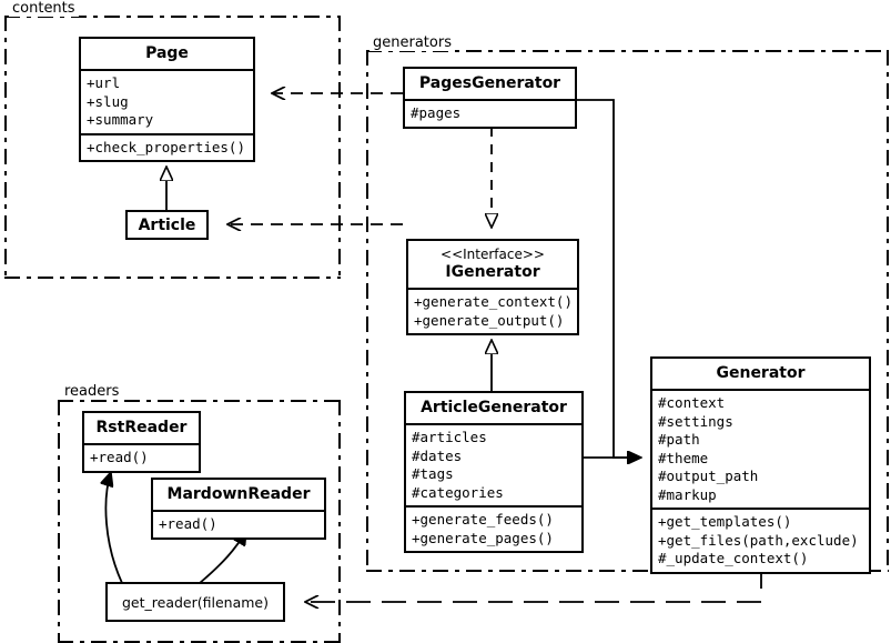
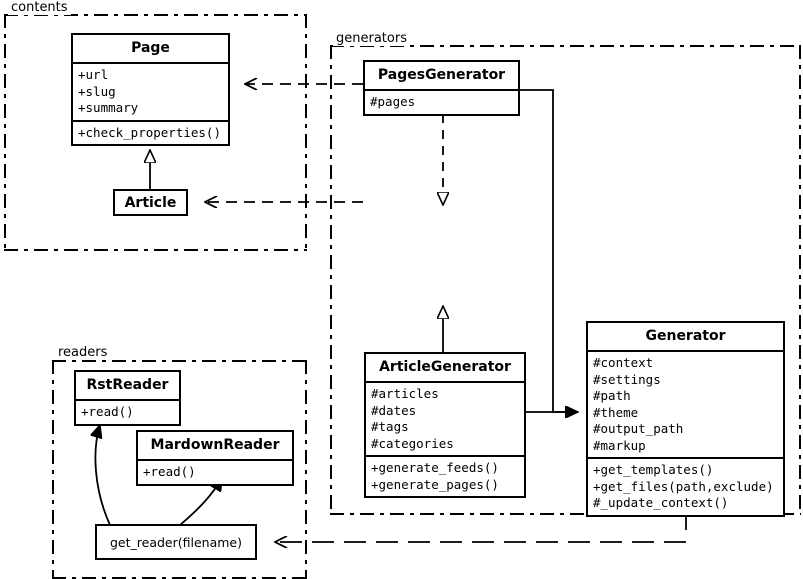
  contents
  generators
  readers
  Page
  +url
  +slug
  +summary
  +check_properties()
  Article
  PagesGenerator
  #pages
- <<Interface>>
- IGenerator
- +generate_context()
- +generate_output()
  ArticleGenerator
  #articles
  #dates
  #tags
  #categories
  +generate_feeds()
  +generate_pages()
  Generator
  #context
  #settings
  #path
  #theme
  #output_path
  #markup
  +get_templates()
  +get_files(path,exclude)
  #_update_context()
  RstReader
  +read()
  MardownReader
  +read()
  get_reader(filename)
